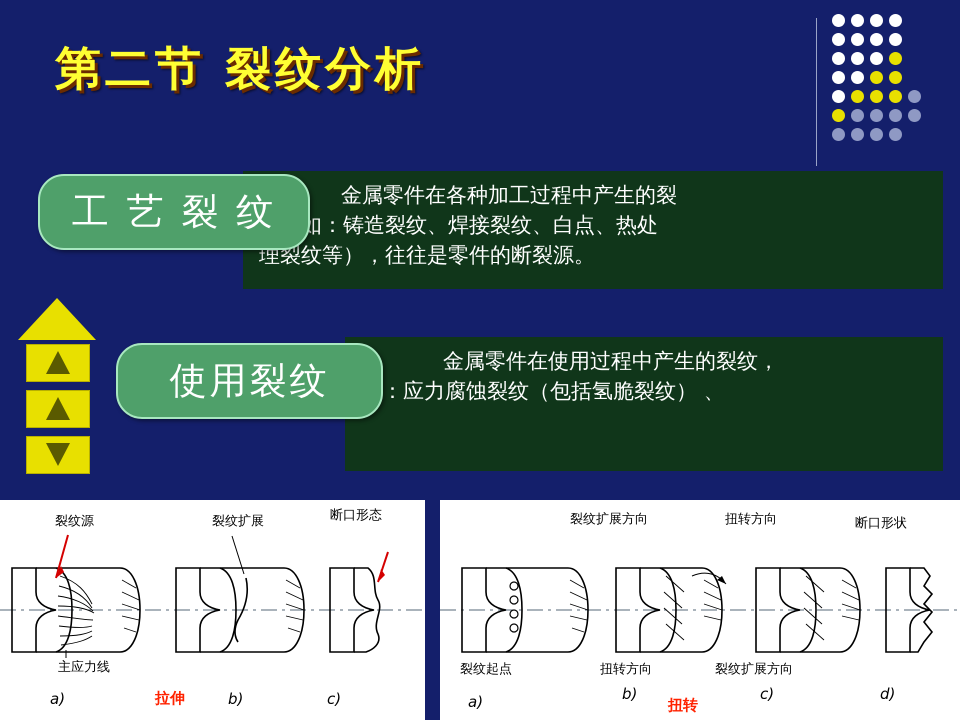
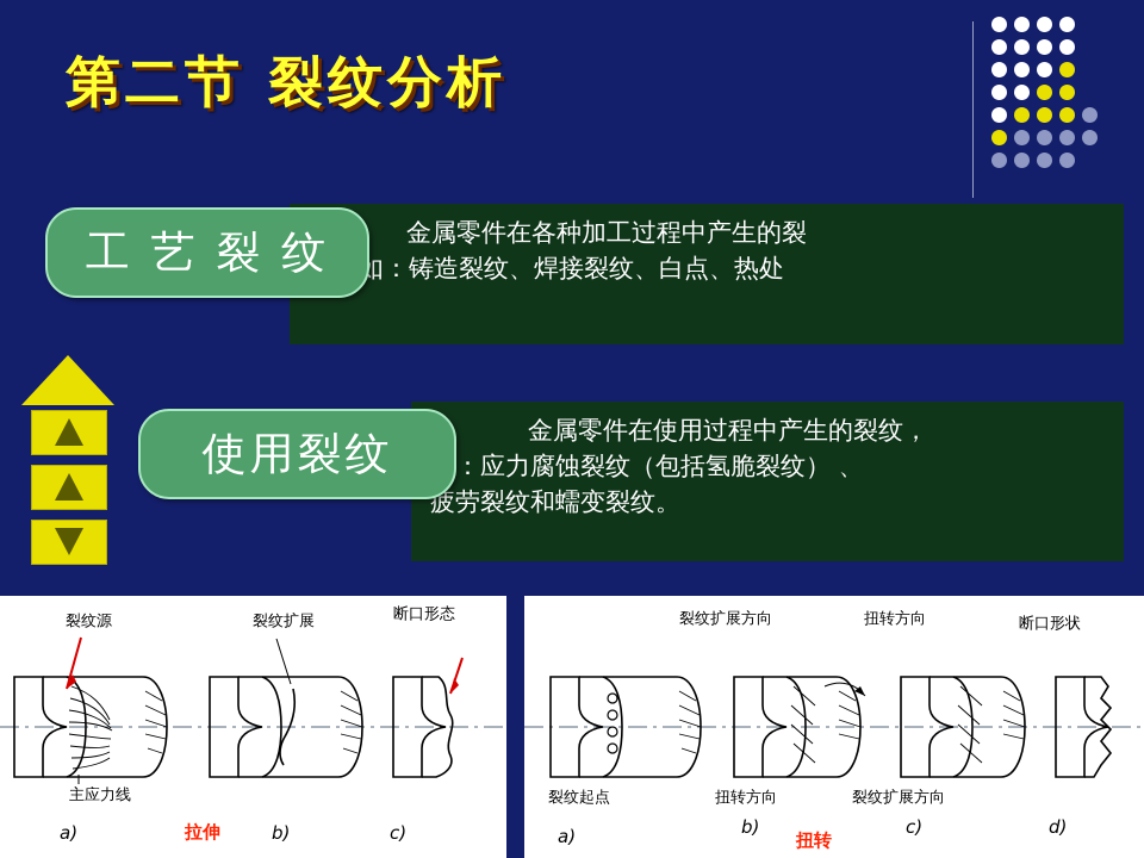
  第二节 裂纹分析
  金属零件在各种加工过程中产生的裂
  如：铸造裂纹、焊接裂纹、白点、热处
- 理裂纹等），往往是零件的断裂源。
  工 艺 裂 纹
  金属零件在使用过程中产生的裂纹，
  ：应力腐蚀裂纹（包括氢脆裂纹） 、
+ 疲劳裂纹和蠕变裂纹。
  使用裂纹
  裂纹源
  裂纹扩展
  断口形态
  主应力线
  a)
  拉伸
  b)
  c)
  裂纹扩展方向
  扭转方向
  断口形状
  裂纹起点
  扭转方向
  裂纹扩展方向
  a)
  b)
  扭转
  c)
  d)
